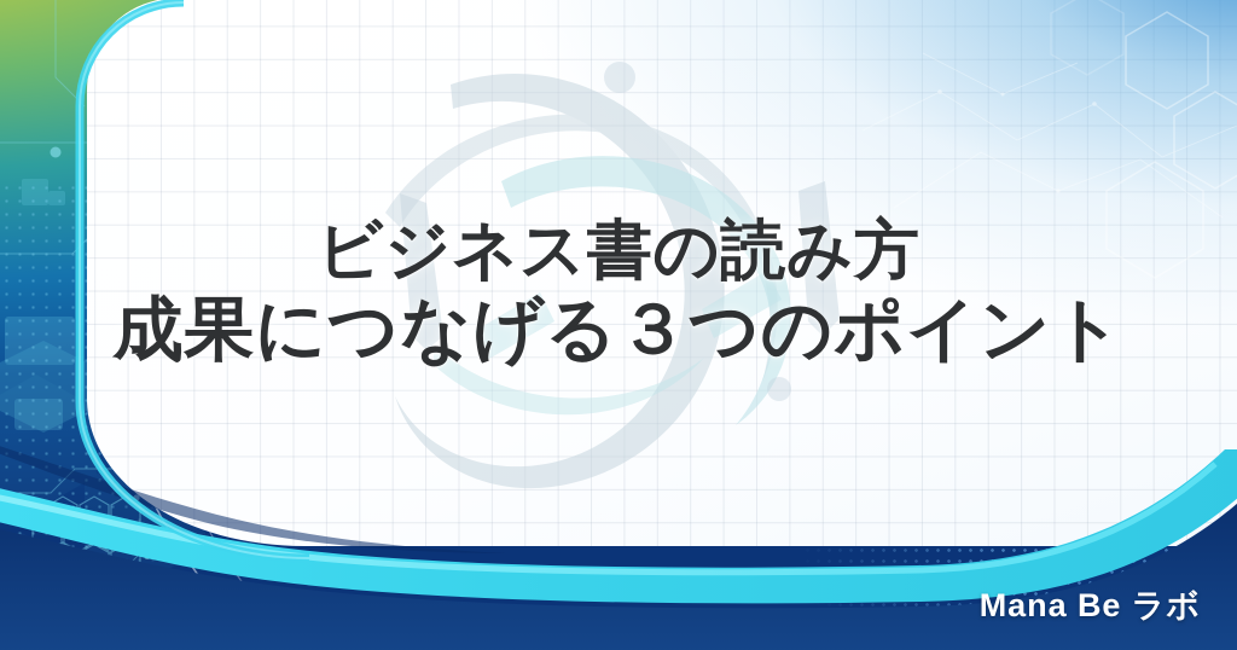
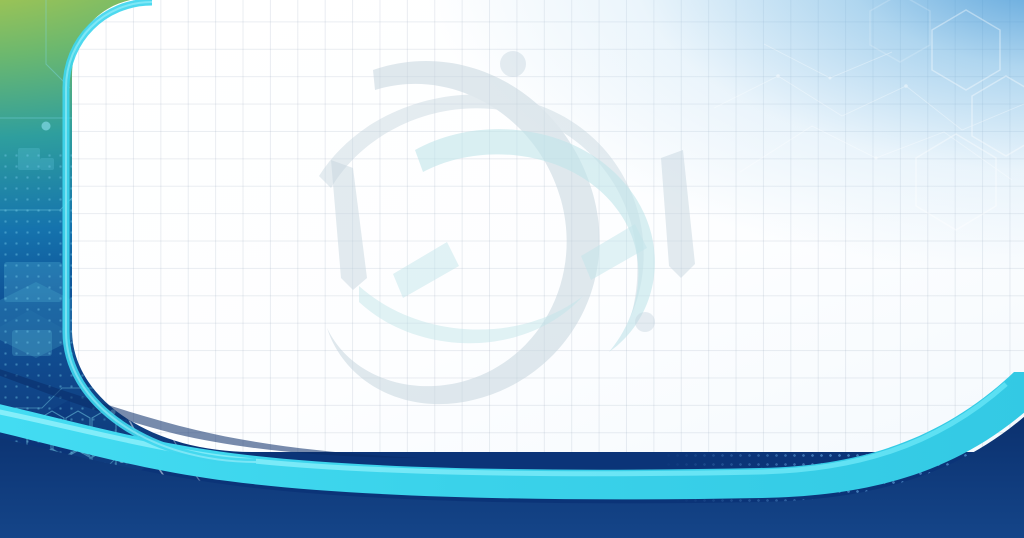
- ビジネス書の読み方
- 成果につなげる３つのポイント
- Mana Be ラボ
